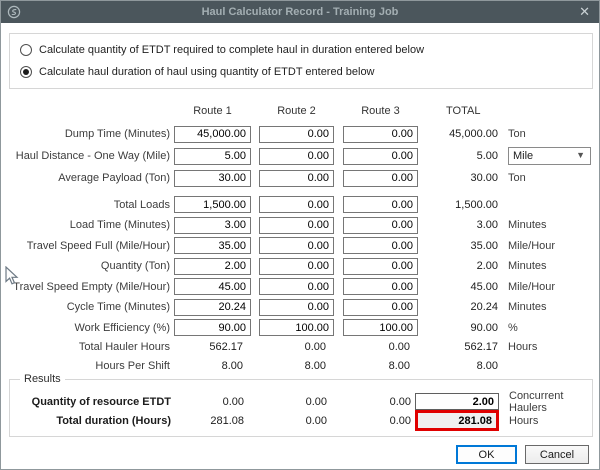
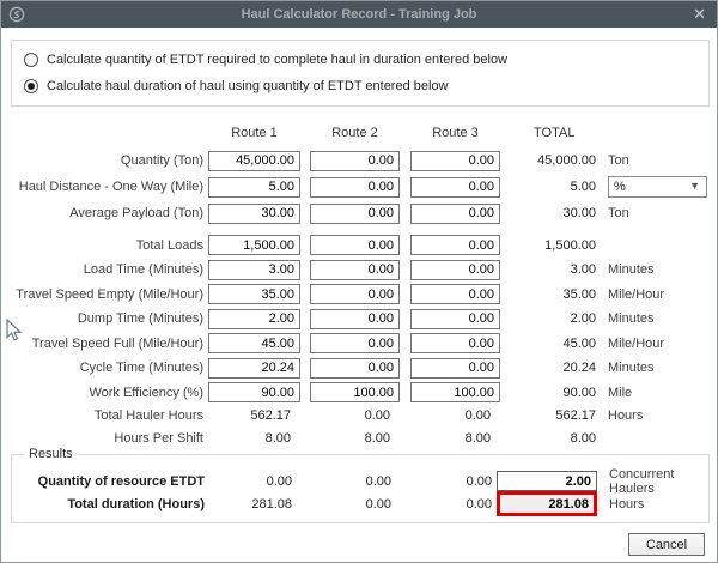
  Haul Calculator Record - Training Job
  ✕
  Calculate quantity of ETDT required to complete haul in duration entered below
  Calculate haul duration of haul using quantity of ETDT entered below
  Route 1
  Route 2
  Route 3
  TOTAL
- Dump Time (Minutes)
+ Quantity (Ton)
  45,000.00
  0.00
  0.00
  45,000.00
  Ton
  Haul Distance - One Way (Mile)
  5.00
  0.00
  0.00
  5.00
- Mile
+ %
  ▼
  Average Payload (Ton)
  30.00
  0.00
  0.00
  30.00
  Ton
  Total Loads
  1,500.00
  0.00
  0.00
  1,500.00
  Load Time (Minutes)
  3.00
  0.00
  0.00
  3.00
  Minutes
- Travel Speed Full (Mile/Hour)
+ Travel Speed Empty (Mile/Hour)
  35.00
  0.00
  0.00
  35.00
  Mile/Hour
- Quantity (Ton)
+ Dump Time (Minutes)
  2.00
  0.00
  0.00
  2.00
  Minutes
- Travel Speed Empty (Mile/Hour)
+ Travel Speed Full (Mile/Hour)
  45.00
  0.00
  0.00
  45.00
  Mile/Hour
  Cycle Time (Minutes)
  20.24
  0.00
  0.00
  20.24
  Minutes
  Work Efficiency (%)
  90.00
  100.00
  100.00
  90.00
- %
+ Mile
  Total Hauler Hours
  562.17
  0.00
  0.00
  562.17
  Hours
  Hours Per Shift
  8.00
  8.00
  8.00
  8.00
  Results
  Quantity of resource ETDT
  0.00
  0.00
  0.00
  2.00
  Concurrent Haulers
  Total duration (Hours)
  281.08
  0.00
  0.00
  281.08
  Hours
- OK
  Cancel
